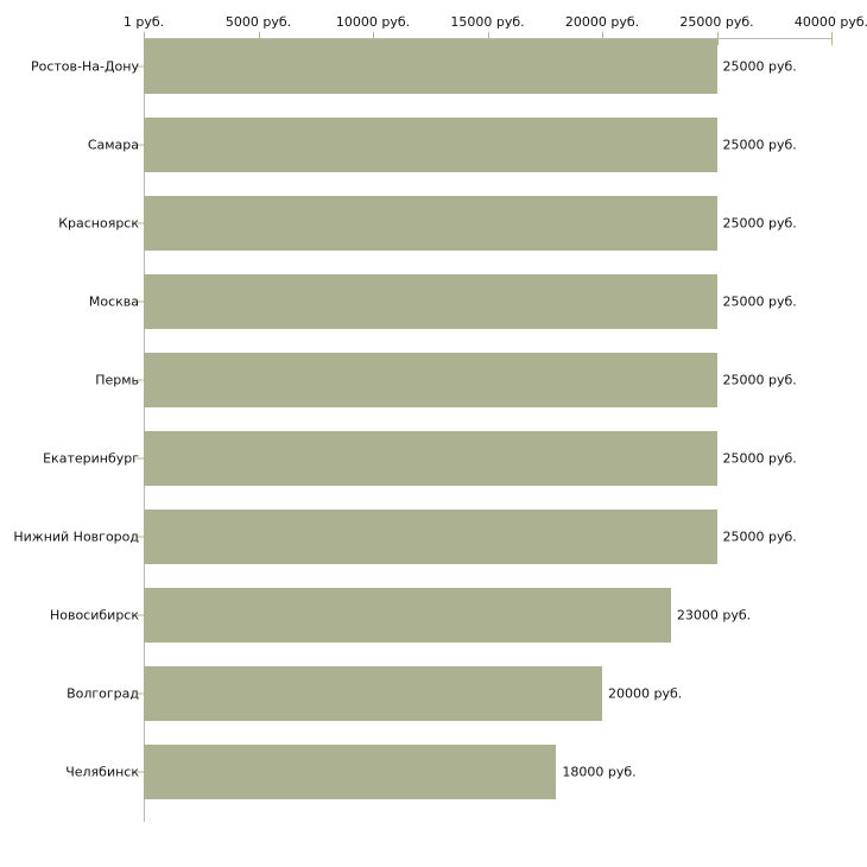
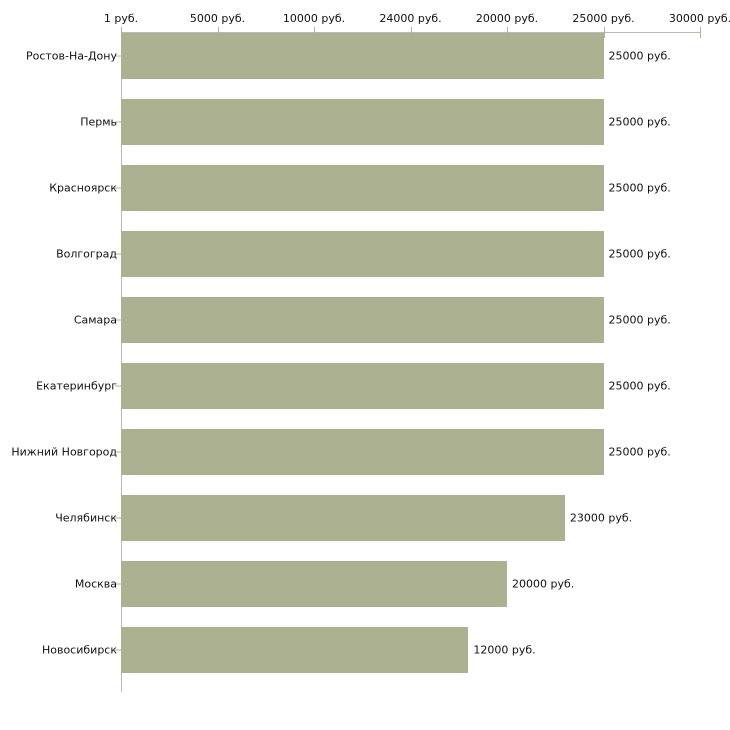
  1 руб.
  5000 руб.
  10000 руб.
- 15000 руб.
+ 24000 руб.
  20000 руб.
  25000 руб.
- 40000 руб.
+ 30000 руб.
  Ростов-На-Дону
- Самара
+ Пермь
  Красноярск
- Москва
+ Волгоград
- Пермь
+ Самара
  Екатеринбург
  Нижний Новгород
- Новосибирск
+ Челябинск
- Волгоград
+ Москва
- Челябинск
+ Новосибирск
  25000 руб.
  25000 руб.
  25000 руб.
  25000 руб.
  25000 руб.
  25000 руб.
  25000 руб.
  23000 руб.
  20000 руб.
- 18000 руб.
+ 12000 руб.
